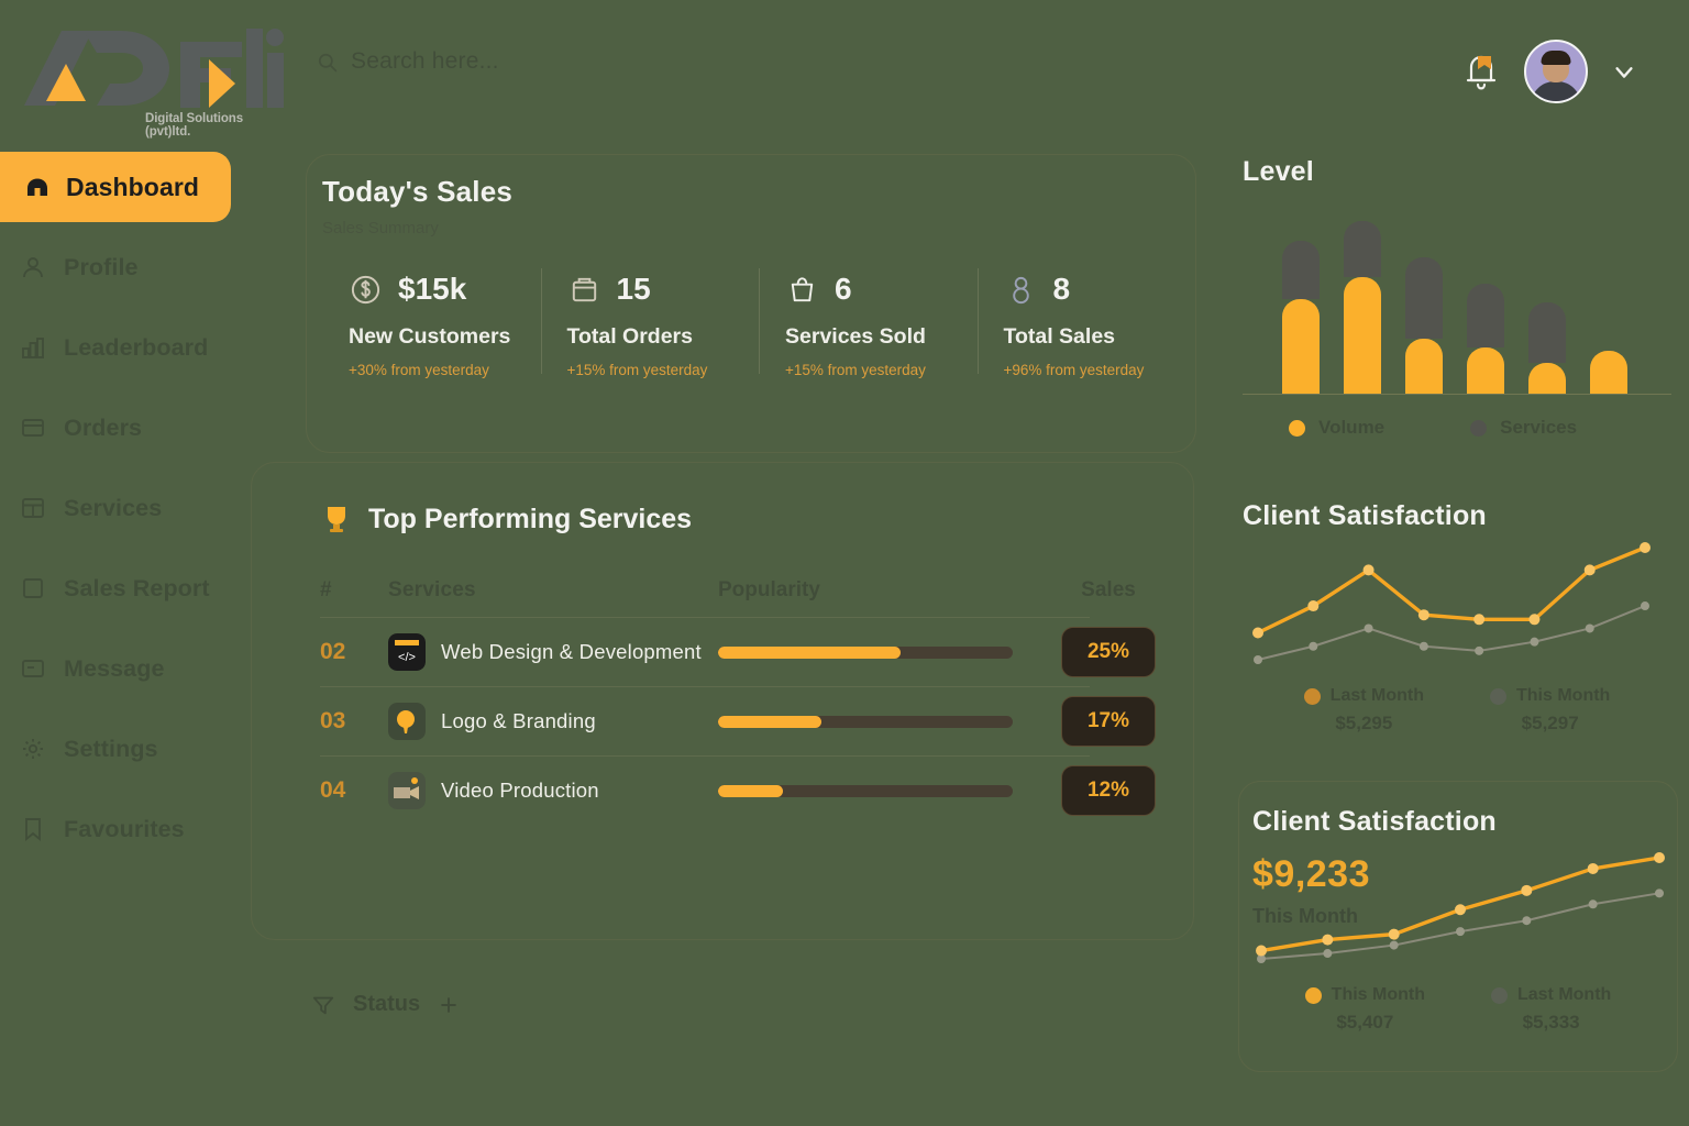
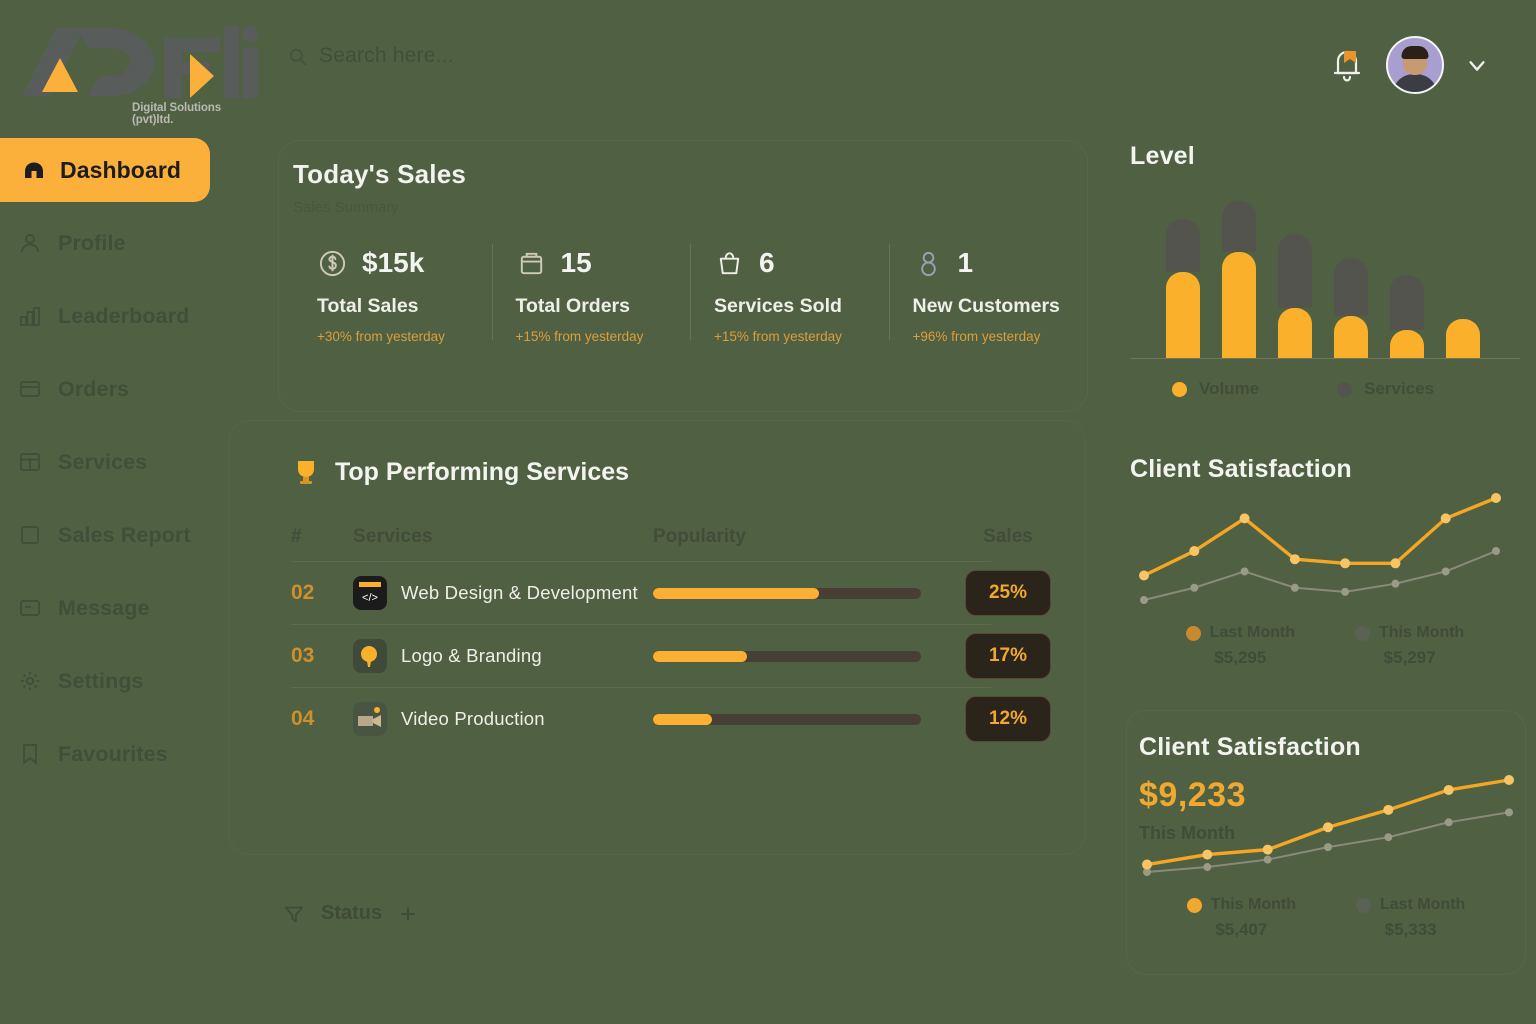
  Digital Solutions (pvt)ltd.
  Dashboard
  Today's Sales
  $15k
- New Customers
+ Total Sales
  +30% from yesterday
  15
  Total Orders
  +15% from yesterday
  6
  Services Sold
  +15% from yesterday
- 8
+ 1
- Total Sales
+ New Customers
  +96% from yesterday
  Top Performing Services
  02
  </>
  Web Design & Development
  25%
  03
  Logo & Branding
  17%
  04
  Video Production
  12%
  Level
  Client Satisfaction
  Client Satisfaction
  $9,233
